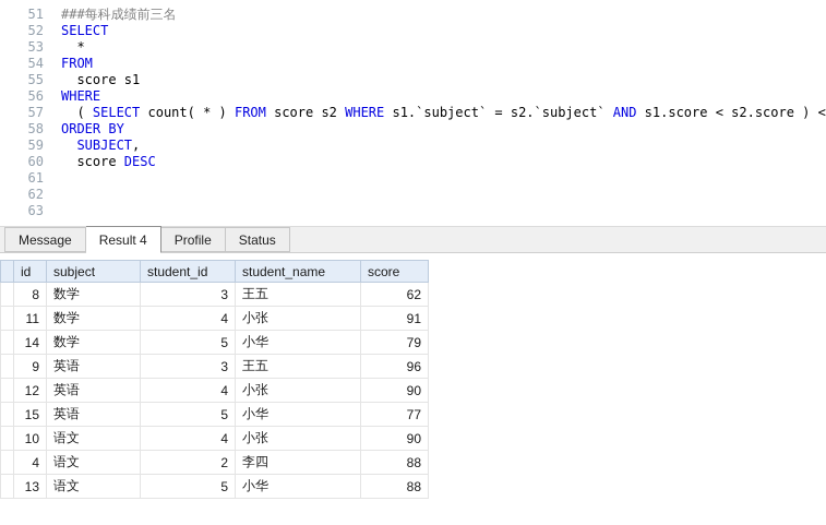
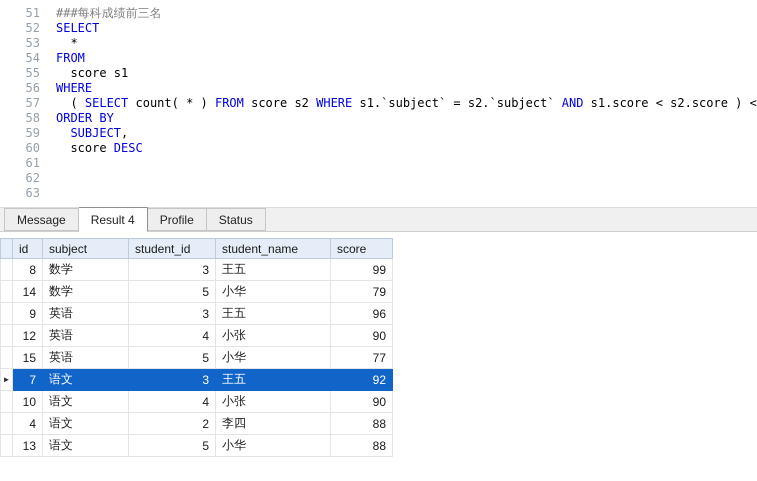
  51
  52
  53
  54
  55
  56
  57
  58
  59
  60
  61
  62
  63
  ###每科成绩前三名
  SELECT
  *
  FROM
  score s1
  WHERE
  ( SELECT count( * ) FROM score s2 WHERE s1.`subject` = s2.`subject` AND s1.score < s2.score ) <
  ORDER BY
  SUBJECT,
  score DESC
  Message
  Result 4
  Profile
  Status
  	id	subject	student_id	student_name	score
- 	8	数学	3	王五	62
+ 	8	数学	3	王五	99
- 	11	数学	4	小张	91
  	14	数学	5	小华	79
  	9	英语	3	王五	96
  	12	英语	4	小张	90
  	15	英语	5	小华	77
+ ►	7	语文	3	王五	92
  	10	语文	4	小张	90
  	4	语文	2	李四	88
  	13	语文	5	小华	88
